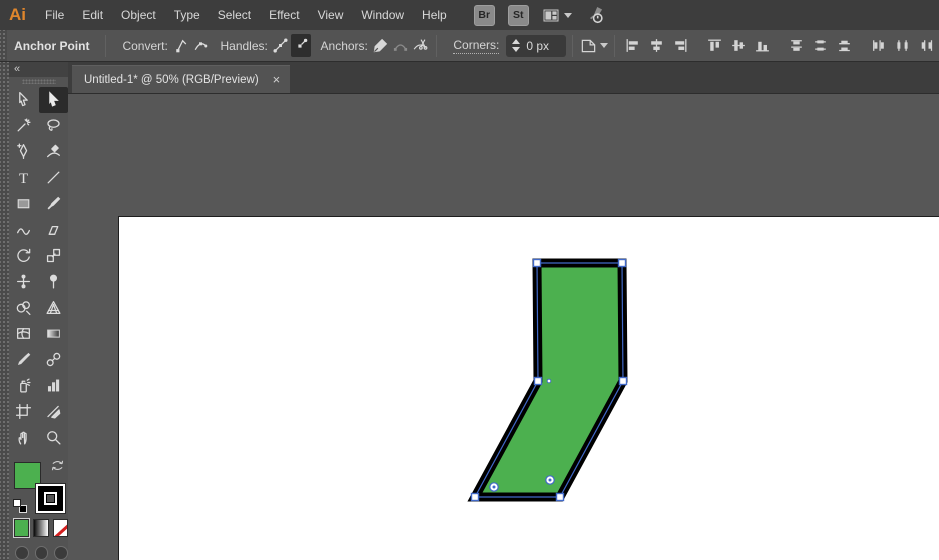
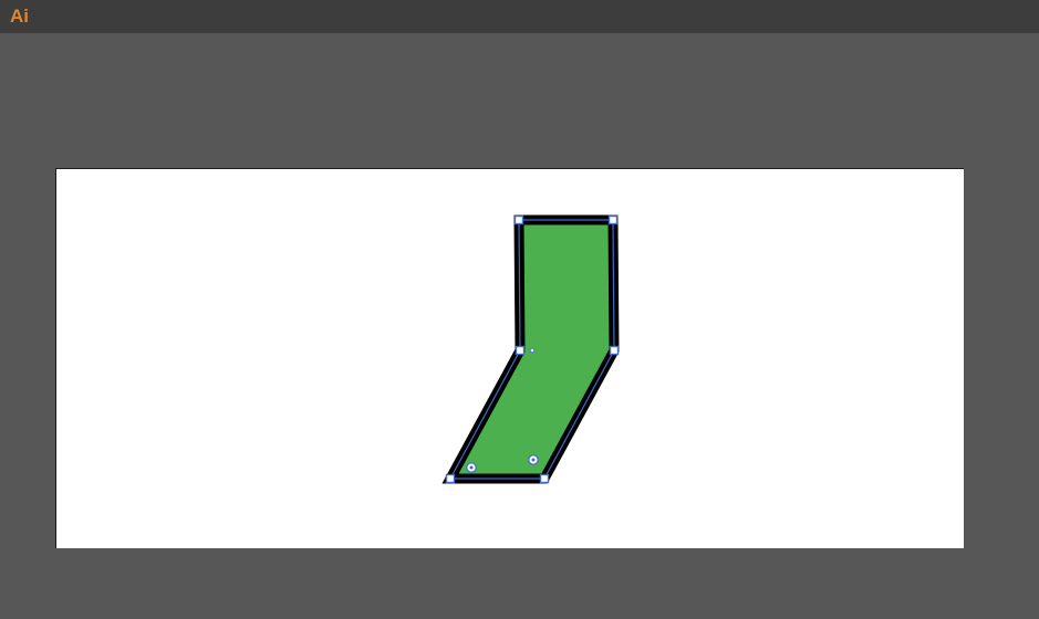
  Ai
- File
- Edit
- Object
- Type
- Select
- Effect
- View
- Window
- Help
- Br
- St
- Anchor Point
- Convert:
- Handles:
- Anchors:
- Corners:
- 0 px
- «
- T
- Untitled-1* @ 50% (RGB/Preview)
- ×
